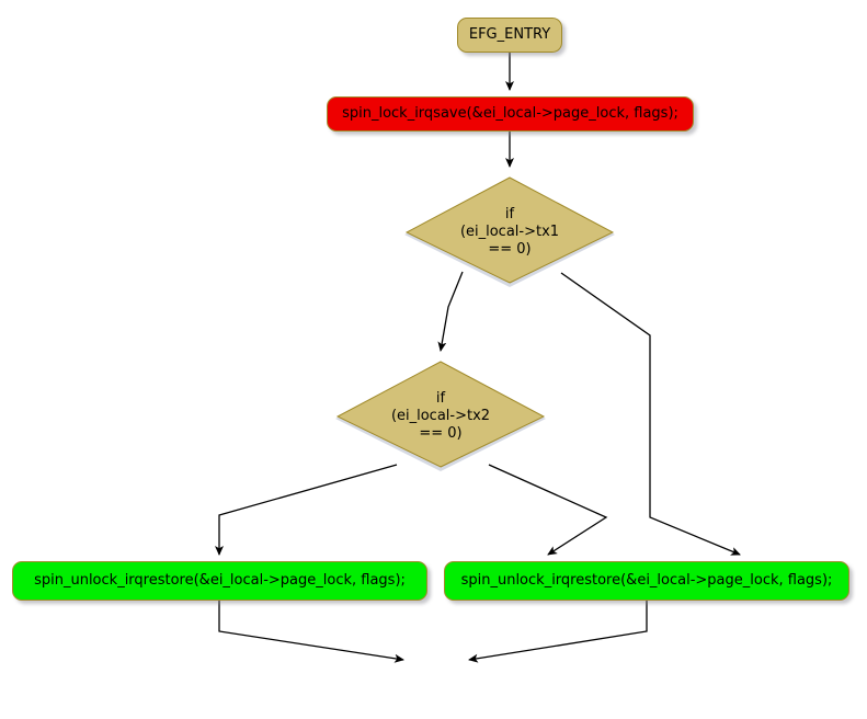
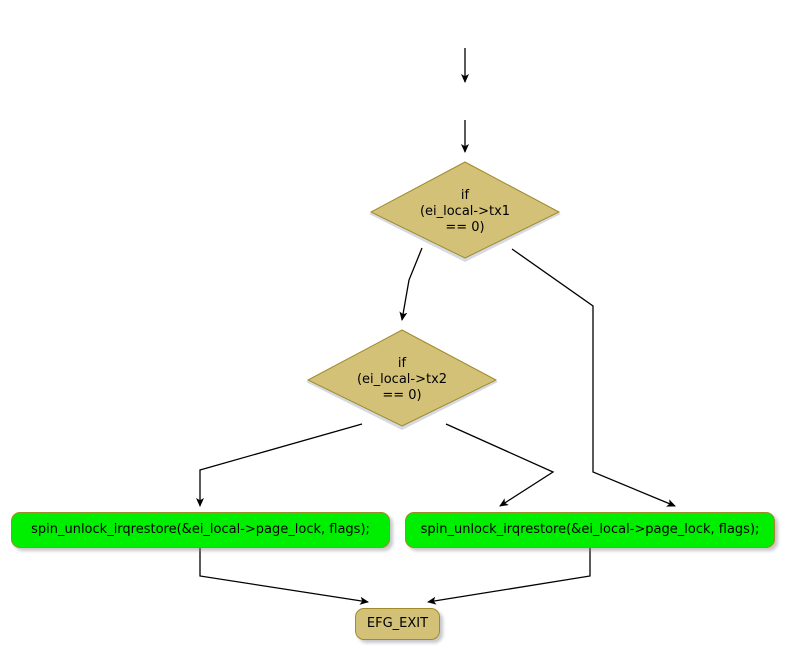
- EFG_ENTRY
- spin_lock_irqsave(&ei_local->page_lock, flags);
  if
  (ei_local->tx1
  == 0)
  if
  (ei_local->tx2
  == 0)
  spin_unlock_irqrestore(&ei_local->page_lock, flags);
  spin_unlock_irqrestore(&ei_local->page_lock, flags);
+ EFG_EXIT
